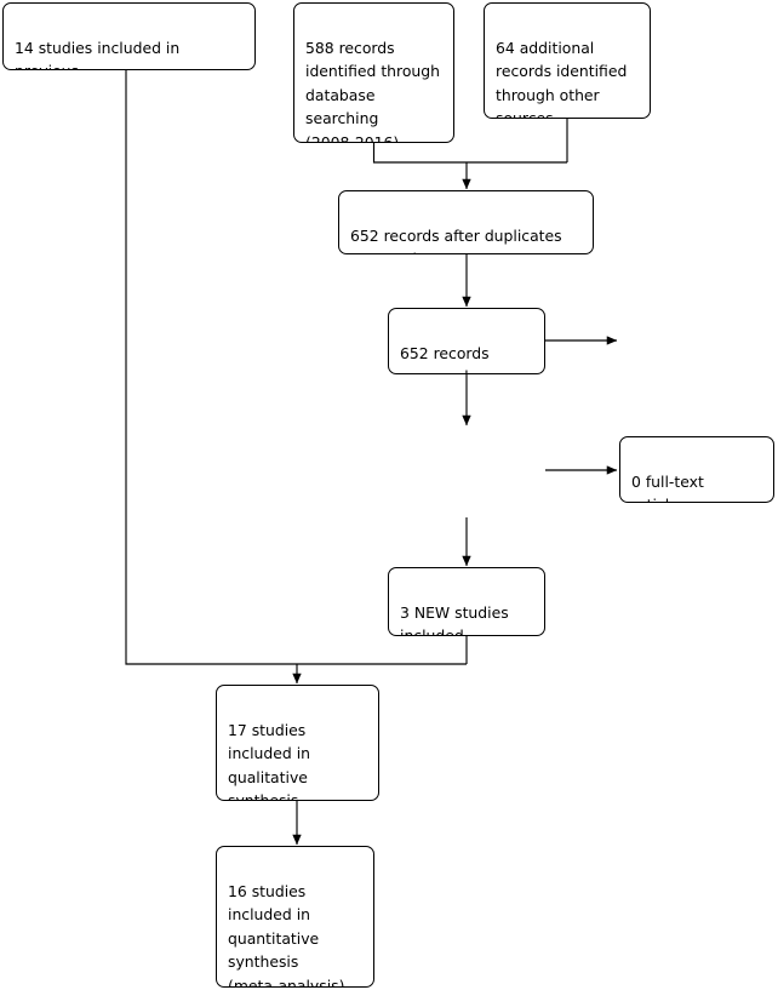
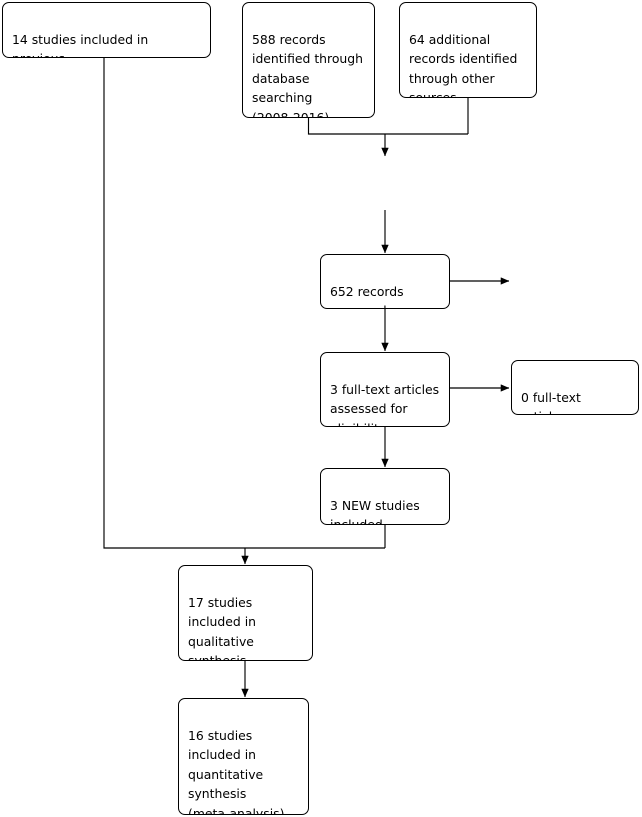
  14 studies included in
  588 records
  identified through
  database
  searching
  64 additional
  records identified
  through other
- 652 records after duplicates
  652 records
+ 3 full-text articles
+ assessed for
  3 NEW studies
  17 studies
  included in
  qualitative
  16 studies
  included in
  quantitative
  synthesis
  (meta-analysis)
